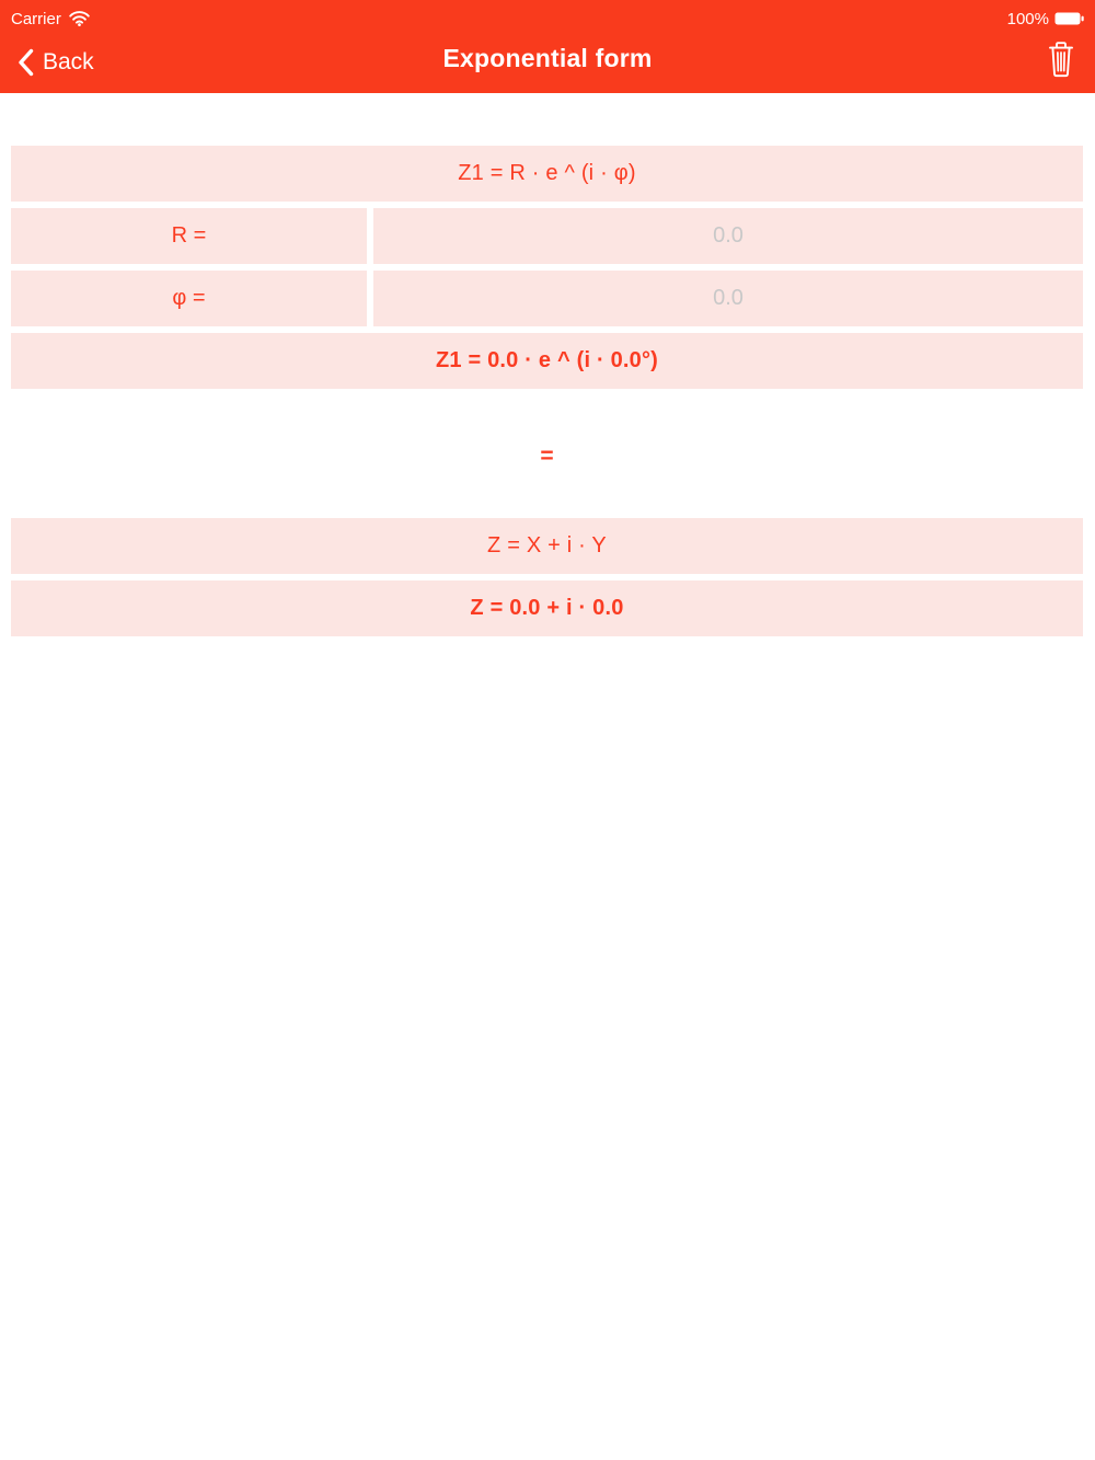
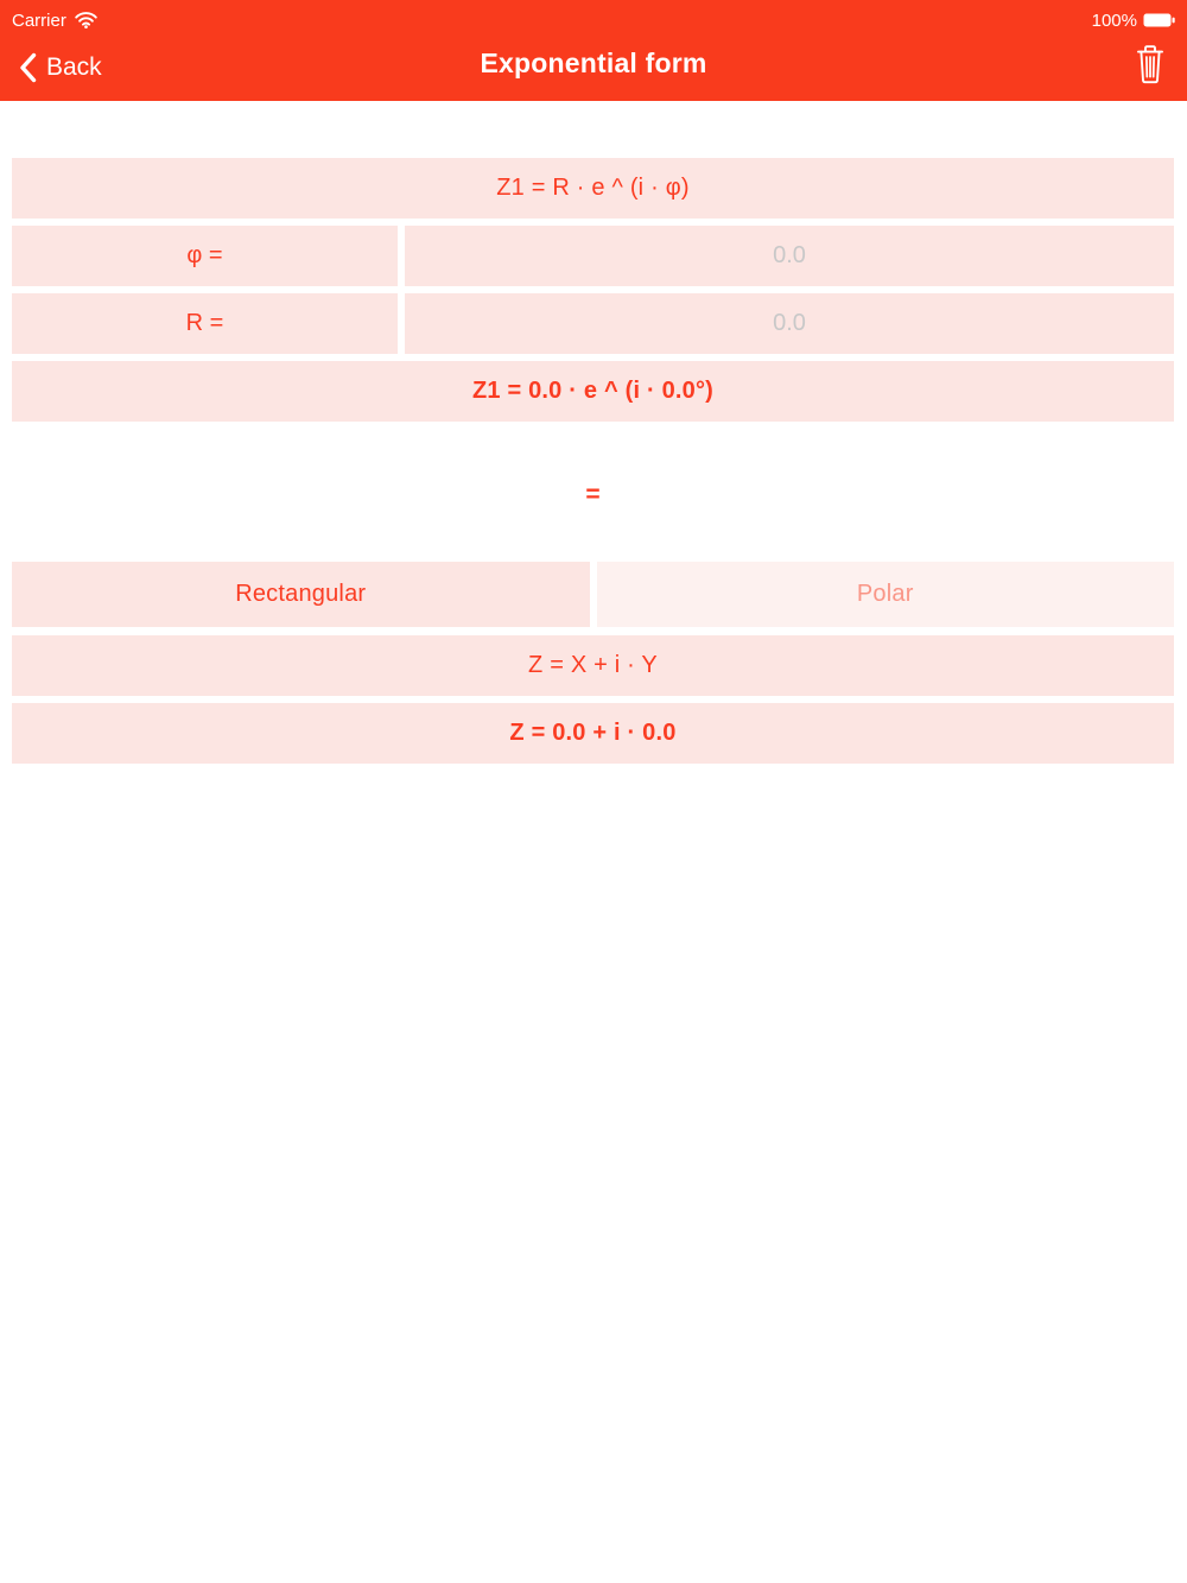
  Carrier
  100%
  Back
  Exponential form
  Z1 = R · e ^ (i · φ)
- R =
+ φ =
  0.0
- φ =
+ R =
  0.0
  Z1 = 0.0 · e ^ (i · 0.0°)
  =
+ Rectangular
+ Polar
  Z = X + i · Y
  Z = 0.0 + i · 0.0
